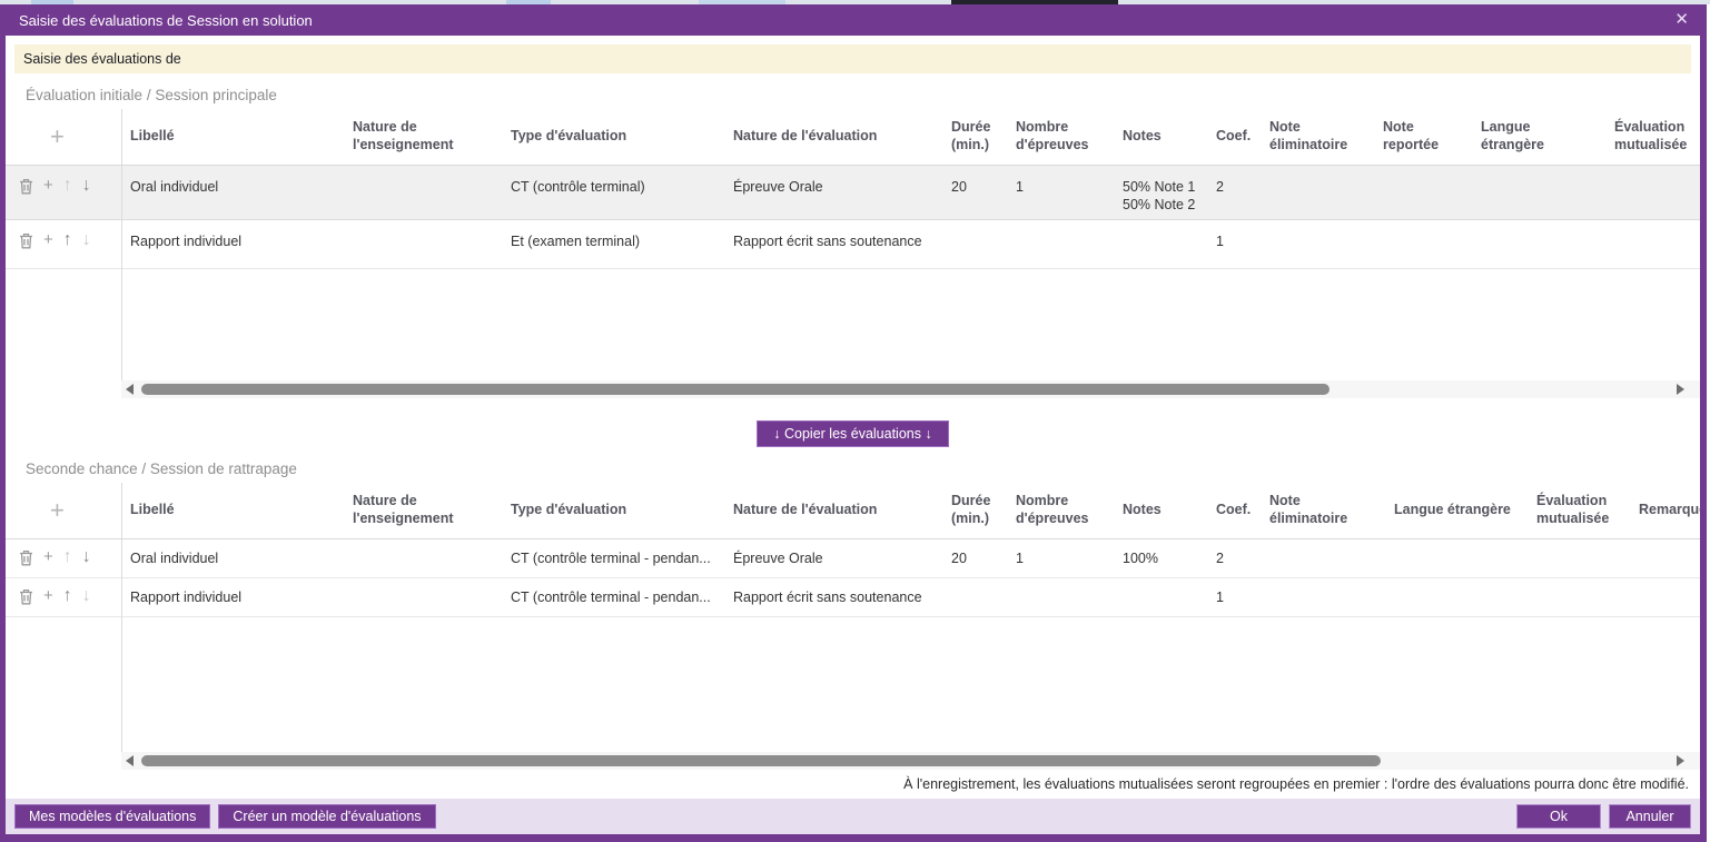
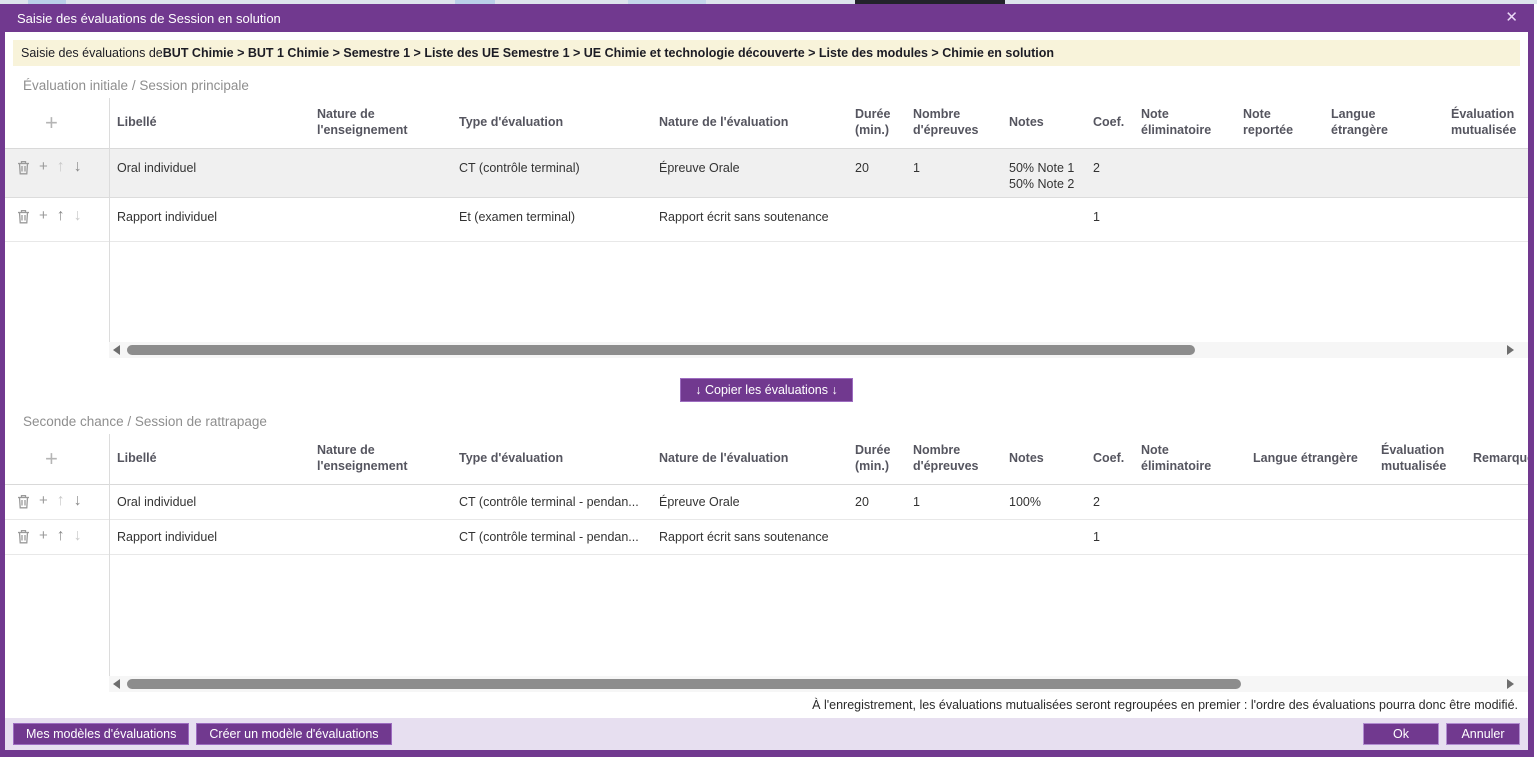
  Saisie des évaluations de Session en solution
  ✕
  Saisie des évaluations de
+ BUT Chimie > BUT 1 Chimie > Semestre 1 > Liste des UE Semestre 1 > UE Chimie et technologie découverte > Liste des modules > Chimie en solution
  Évaluation initiale / Session principale
  +
  Libellé
  Nature de l'enseignement
  Type d'évaluation
  Nature de l'évaluation
  Durée (min.)
  Nombre d'épreuves
  Notes
  Coef.
  Note éliminatoire
  Note reportée
  Langue étrangère
  Évaluation mutualisée
  +
  ↑
  ↓
  Oral individuel
  CT (contrôle terminal)
  Épreuve Orale
  20
  1
  50% Note 1
  50% Note 2
  2
  +
  ↑
  ↓
  Rapport individuel
  Et (examen terminal)
  Rapport écrit sans soutenance
  1
  ↓ Copier les évaluations ↓
  Seconde chance / Session de rattrapage
  +
  Libellé
  Nature de l'enseignement
  Type d'évaluation
  Nature de l'évaluation
  Durée (min.)
  Nombre d'épreuves
  Notes
  Coef.
  Note éliminatoire
  Langue étrangère
  Évaluation mutualisée
  Remarqu
  +
  ↑
  ↓
  Oral individuel
  CT (contrôle terminal - pendan...
  Épreuve Orale
  20
  1
  100%
  2
  +
  ↑
  ↓
  Rapport individuel
  CT (contrôle terminal - pendan...
  Rapport écrit sans soutenance
  1
  À l'enregistrement, les évaluations mutualisées seront regroupées en premier : l'ordre des évaluations pourra donc être modifié.
  Mes modèles d'évaluations
  Créer un modèle d'évaluations
  Ok
  Annuler
